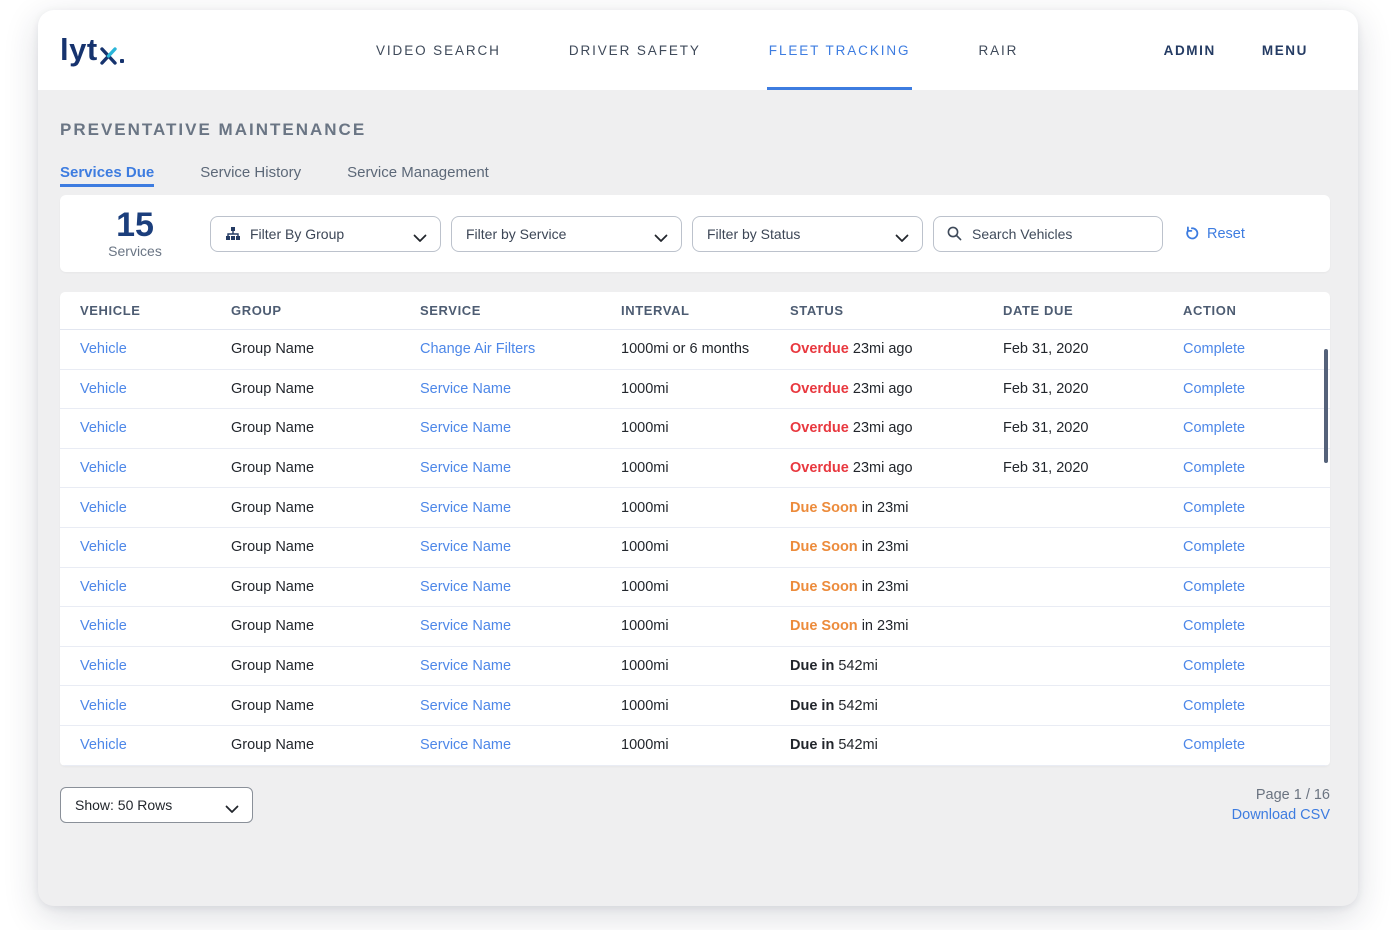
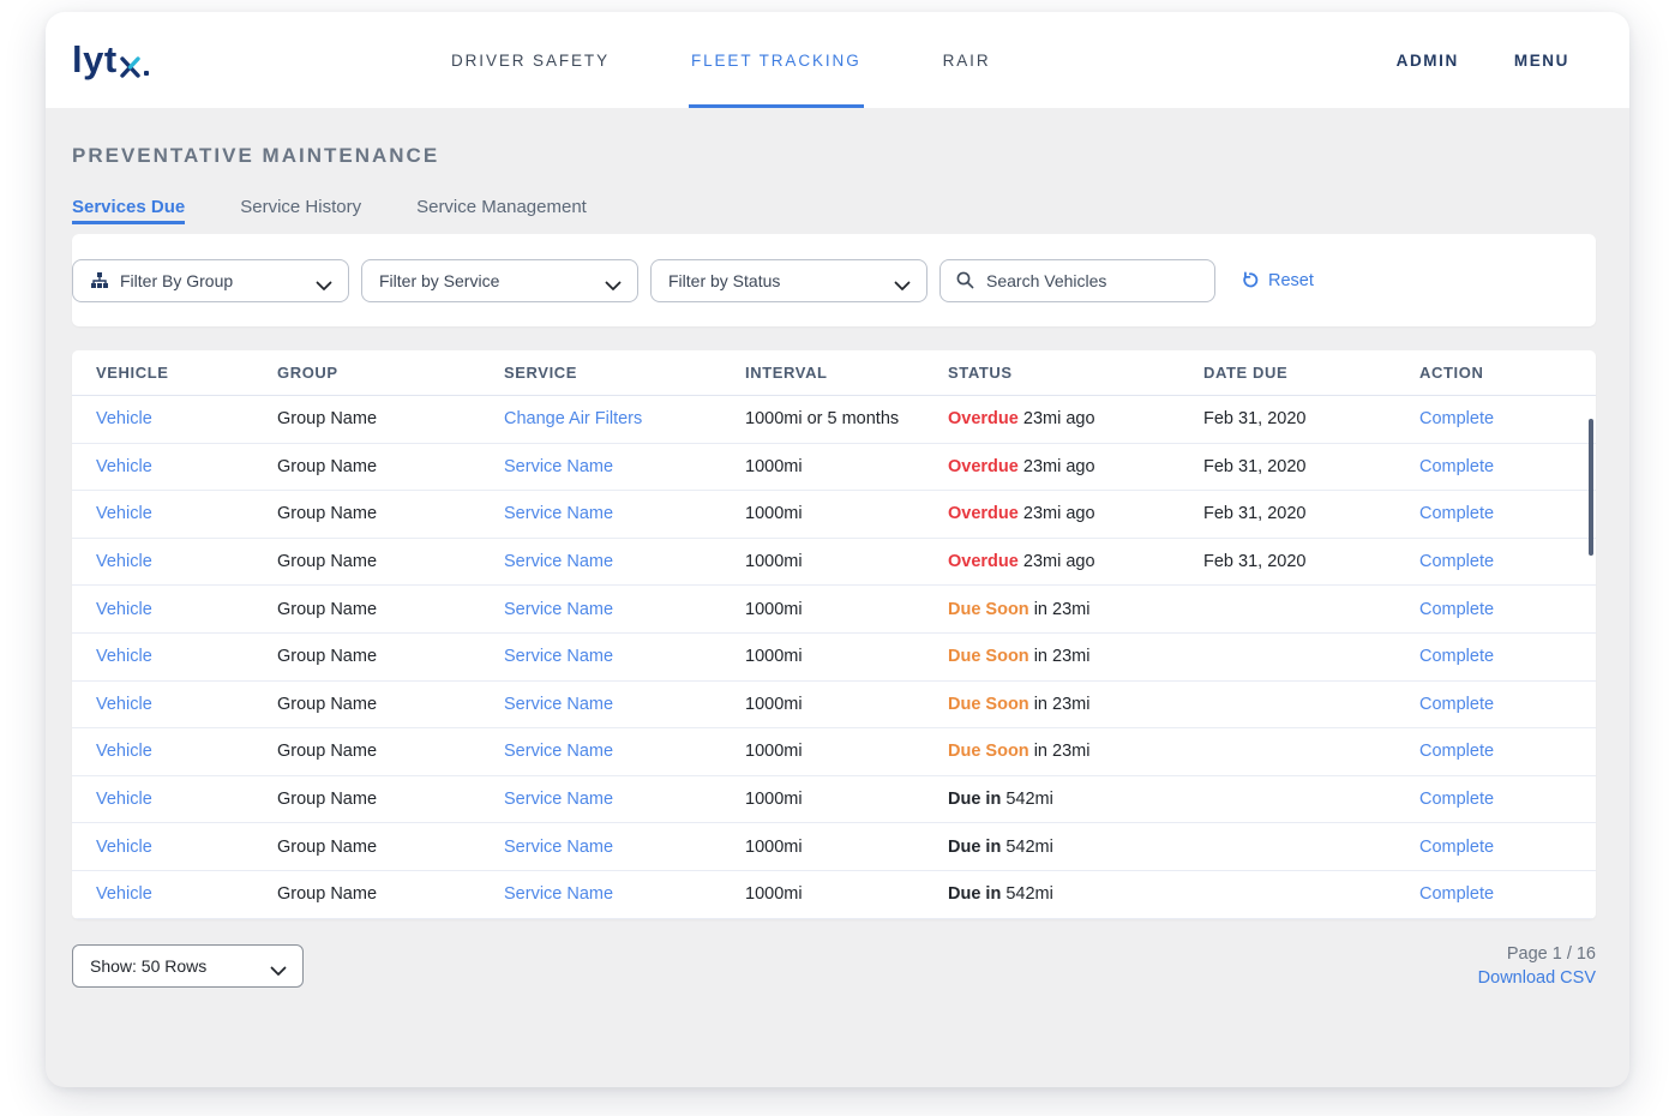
  lyt
- VIDEO SEARCH
  DRIVER SAFETY
  FLEET TRACKING
  RAIR
  ADMIN
  MENU
  PREVENTATIVE MAINTENANCE
  Services Due
  Service History
  Service Management
- 15
- Services
  Filter By Group
  Filter by Service
  Filter by Status
  Search Vehicles
  Reset
  VEHICLE
  GROUP
  SERVICE
  INTERVAL
  STATUS
  DATE DUE
  ACTION
  Vehicle
  Group Name
  Change Air Filters
- 1000mi or 6 months
+ 1000mi or 5 months
  Overdue 23mi ago
  Feb 31, 2020
  Complete
  Vehicle
  Group Name
  Service Name
  1000mi
  Overdue 23mi ago
  Feb 31, 2020
  Complete
  Vehicle
  Group Name
  Service Name
  1000mi
  Overdue 23mi ago
  Feb 31, 2020
  Complete
  Vehicle
  Group Name
  Service Name
  1000mi
  Overdue 23mi ago
  Feb 31, 2020
  Complete
  Vehicle
  Group Name
  Service Name
  1000mi
  Due Soon in 23mi
  Complete
  Vehicle
  Group Name
  Service Name
  1000mi
  Due Soon in 23mi
  Complete
  Vehicle
  Group Name
  Service Name
  1000mi
  Due Soon in 23mi
  Complete
  Vehicle
  Group Name
  Service Name
  1000mi
  Due Soon in 23mi
  Complete
  Vehicle
  Group Name
  Service Name
  1000mi
  Due in 542mi
  Complete
  Vehicle
  Group Name
  Service Name
  1000mi
  Due in 542mi
  Complete
  Vehicle
  Group Name
  Service Name
  1000mi
  Due in 542mi
  Complete
  Show: 50 Rows
  Page 1 / 16
  Download CSV
